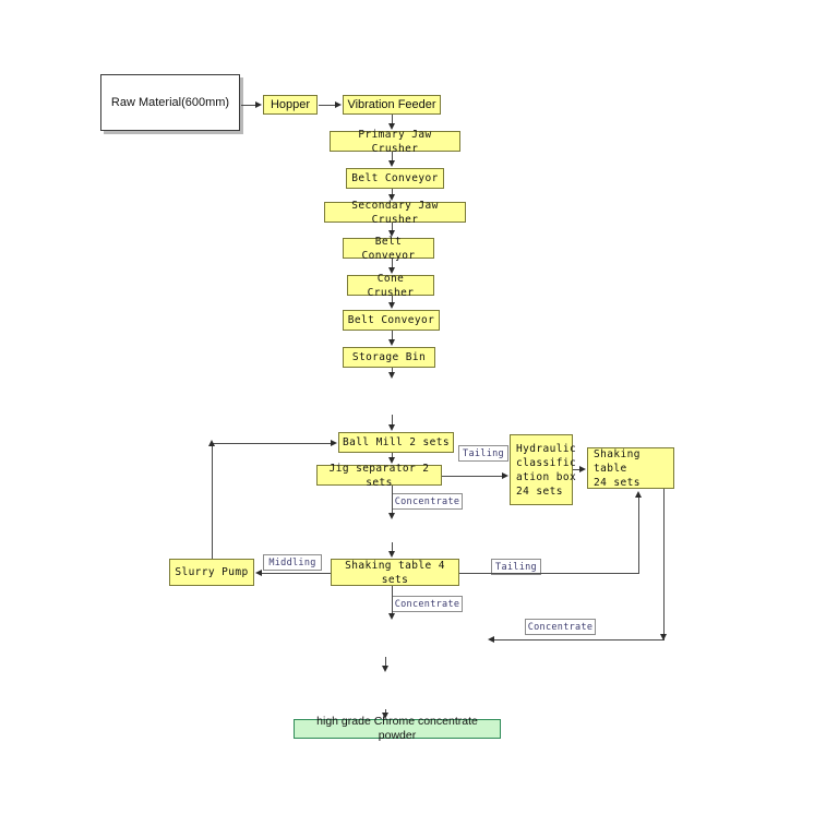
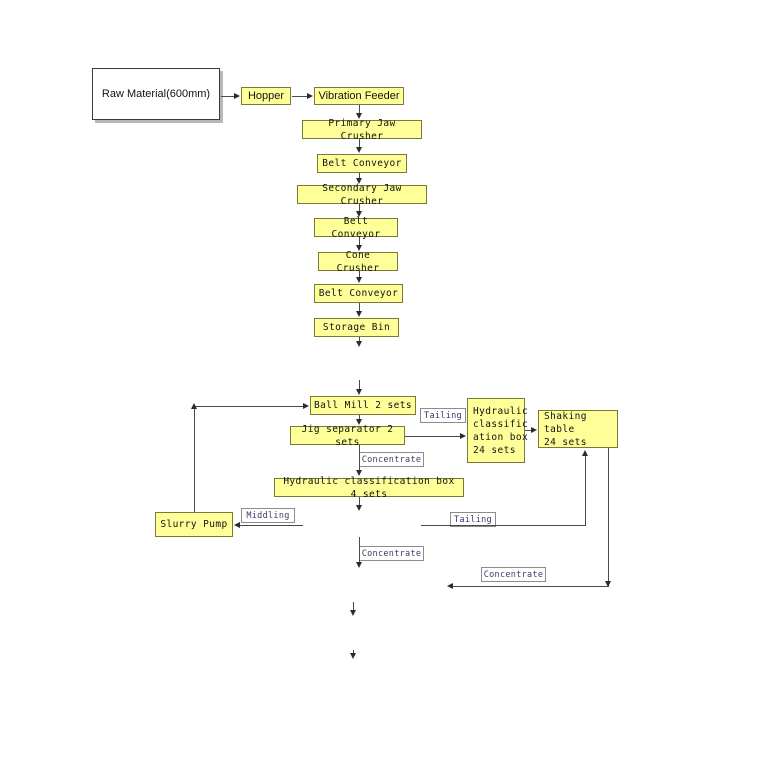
  Raw Material(600mm)
  Hopper
  Vibration Feeder
  Primary Jaw Crusher
  Belt Conveyor
  Secondary Jaw Crusher
  Belt Conveyor
  Cone Crusher
  Belt Conveyor
  Storage Bin
  Ball Mill 2 sets
  Jig separator 2 sets
  Hydraulic
  classific
  ation box
  24 sets
  Shaking table
  24 sets
+ Hydraulic classification box 4 sets
  Slurry Pump
- Shaking table 4 sets
- high grade Chrome concentrate powder
  Tailing
  Concentrate
  Middling
  Tailing
  Concentrate
  Concentrate
